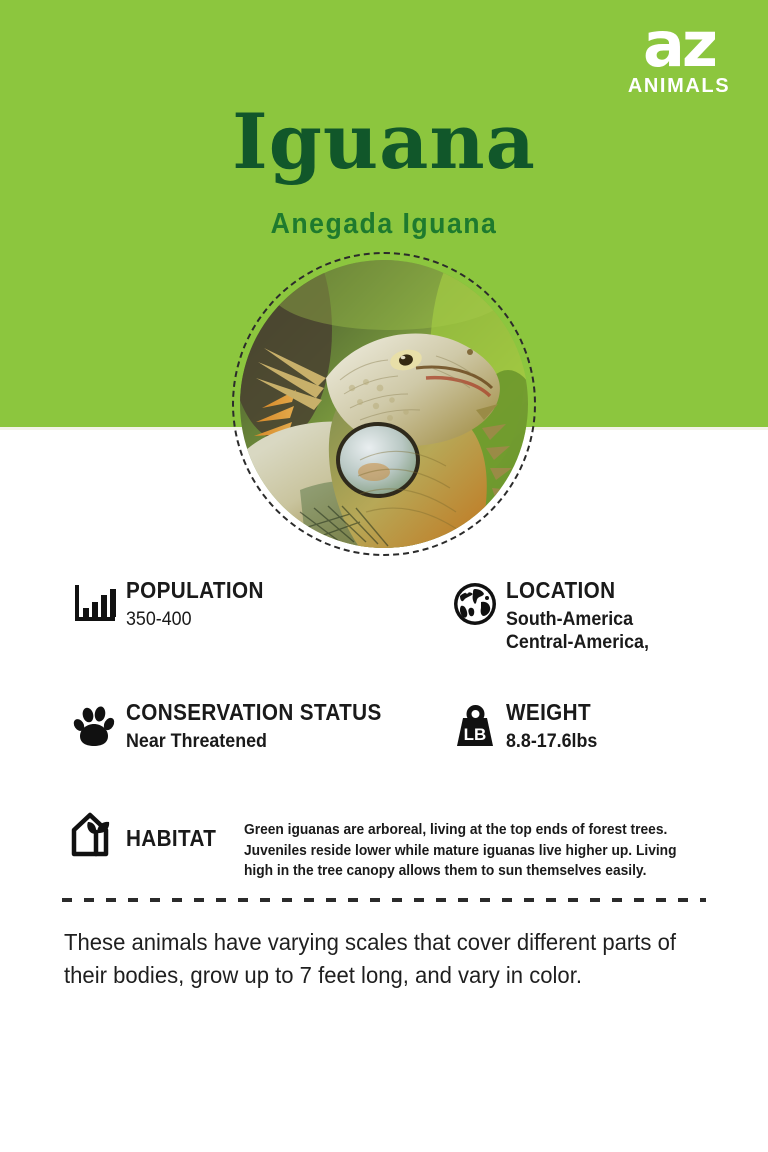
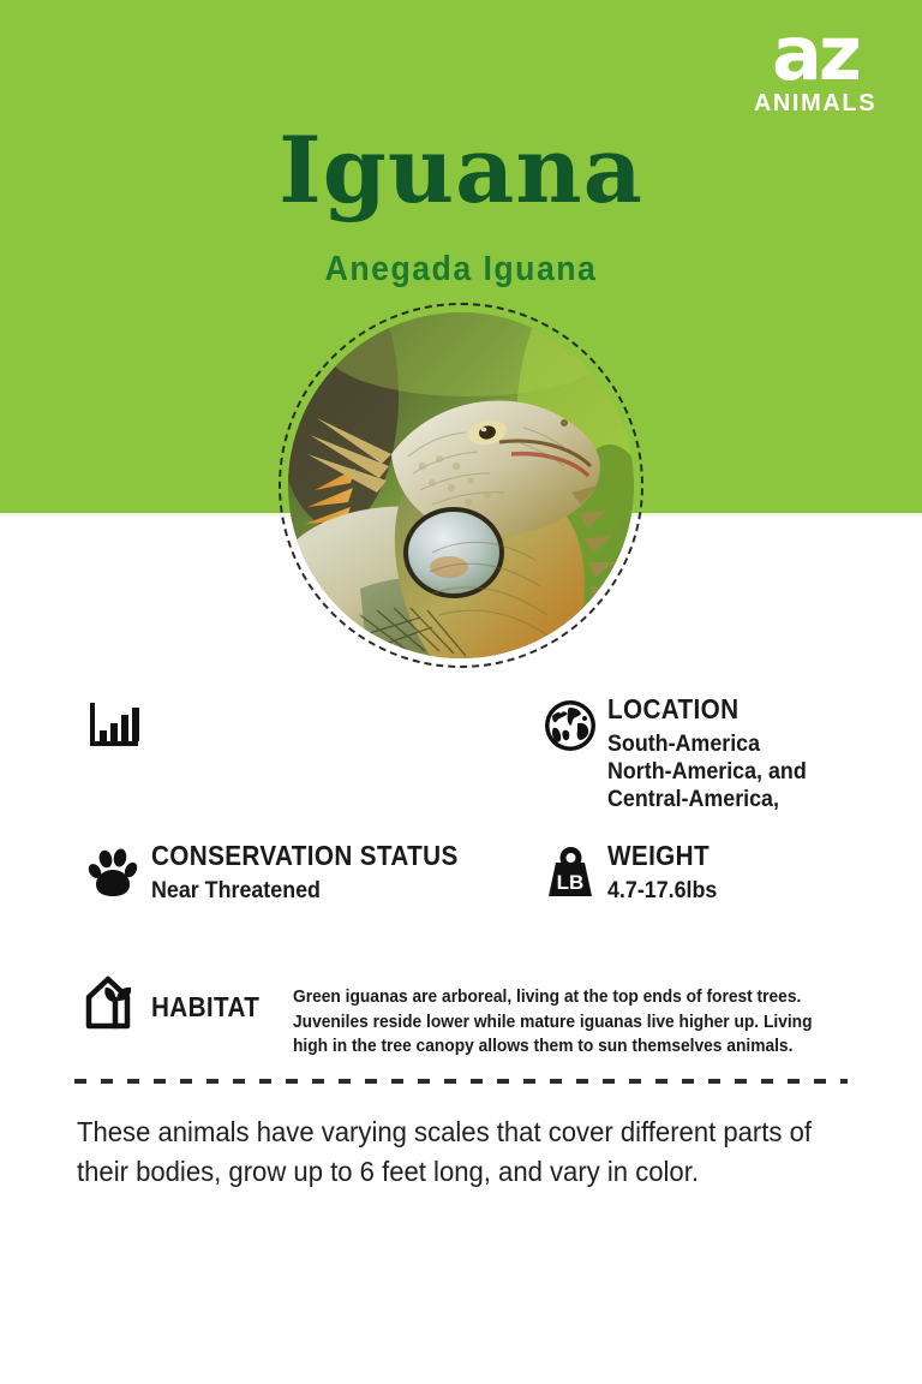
  az
  ANIMALS
  Iguana
  Anegada Iguana
- POPULATION
- 350-400
  LOCATION
  South-America
+ North-America, and
  Central-America,
  CONSERVATION STATUS
  Near Threatened
  LB
  WEIGHT
- 8.8-17.6lbs
+ 4.7-17.6lbs
  HABITAT
- Green iguanas are arboreal, living at the top ends of forest trees. Juveniles reside lower while mature iguanas live higher up. Living high in the tree canopy allows them to sun themselves easily.
+ Green iguanas are arboreal, living at the top ends of forest trees. Juveniles reside lower while mature iguanas live higher up. Living high in the tree canopy allows them to sun themselves animals.
- These animals have varying scales that cover different parts of their bodies, grow up to 7 feet long, and vary in color.
+ These animals have varying scales that cover different parts of their bodies, grow up to 6 feet long, and vary in color.
